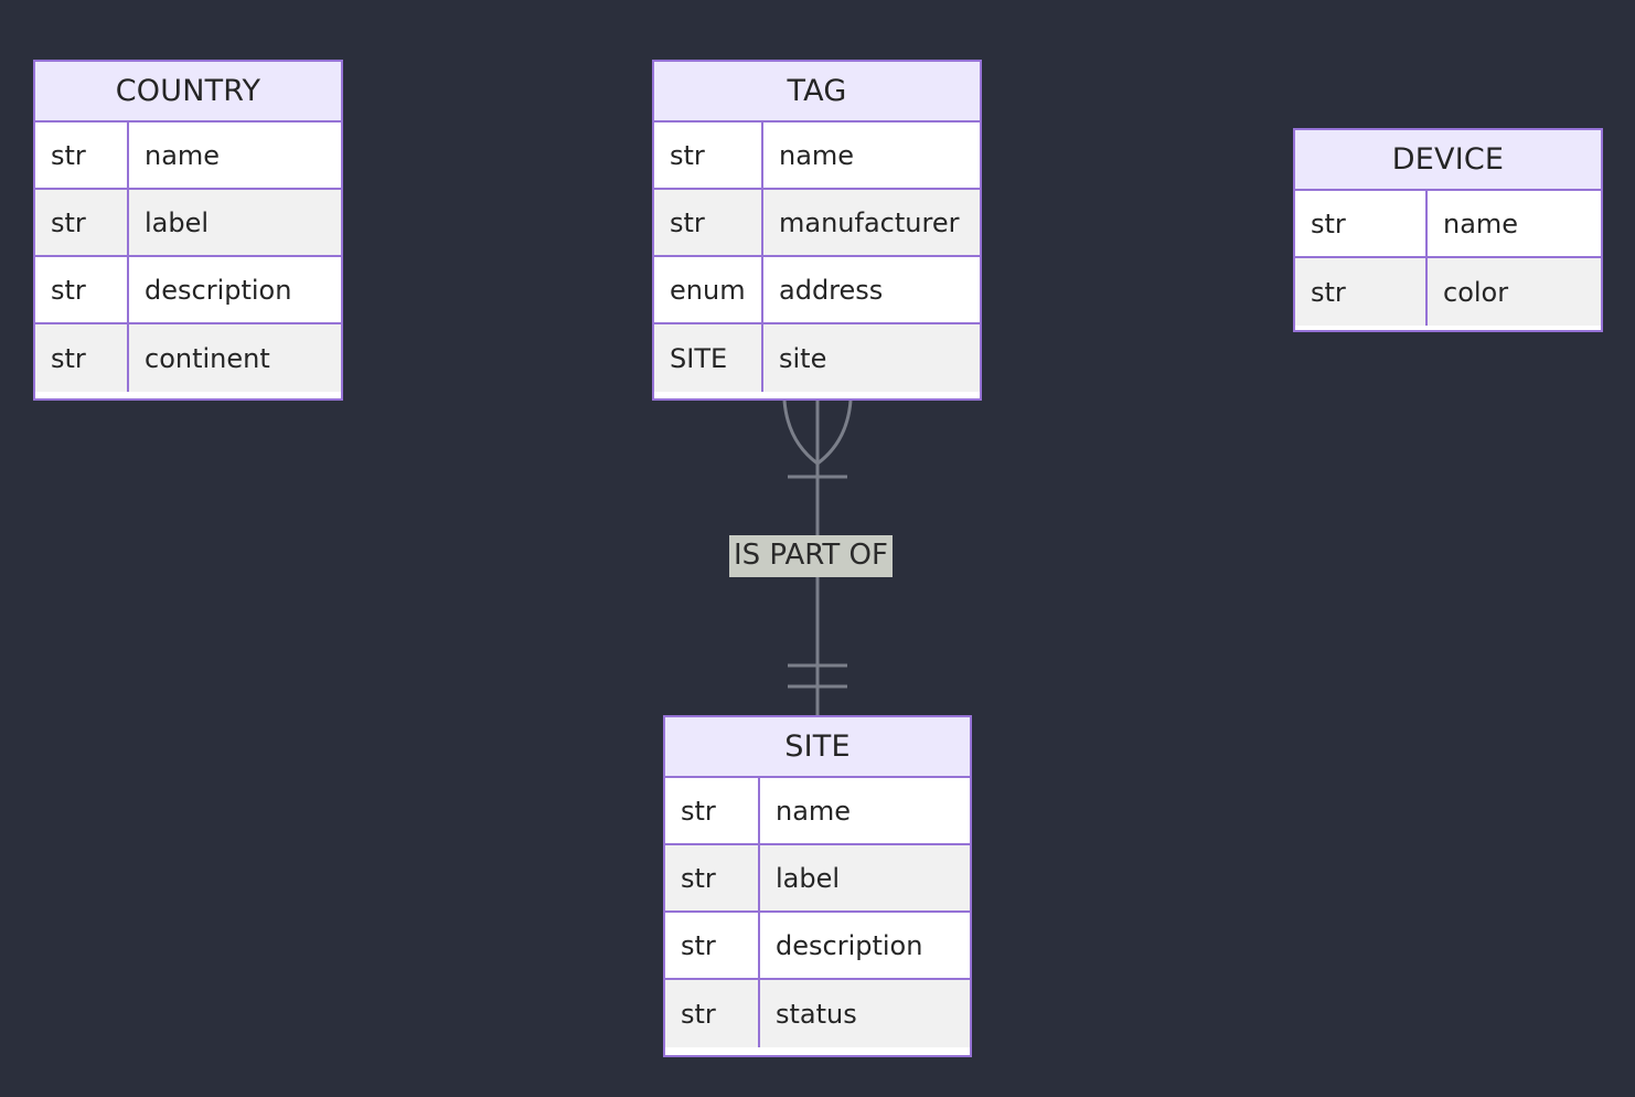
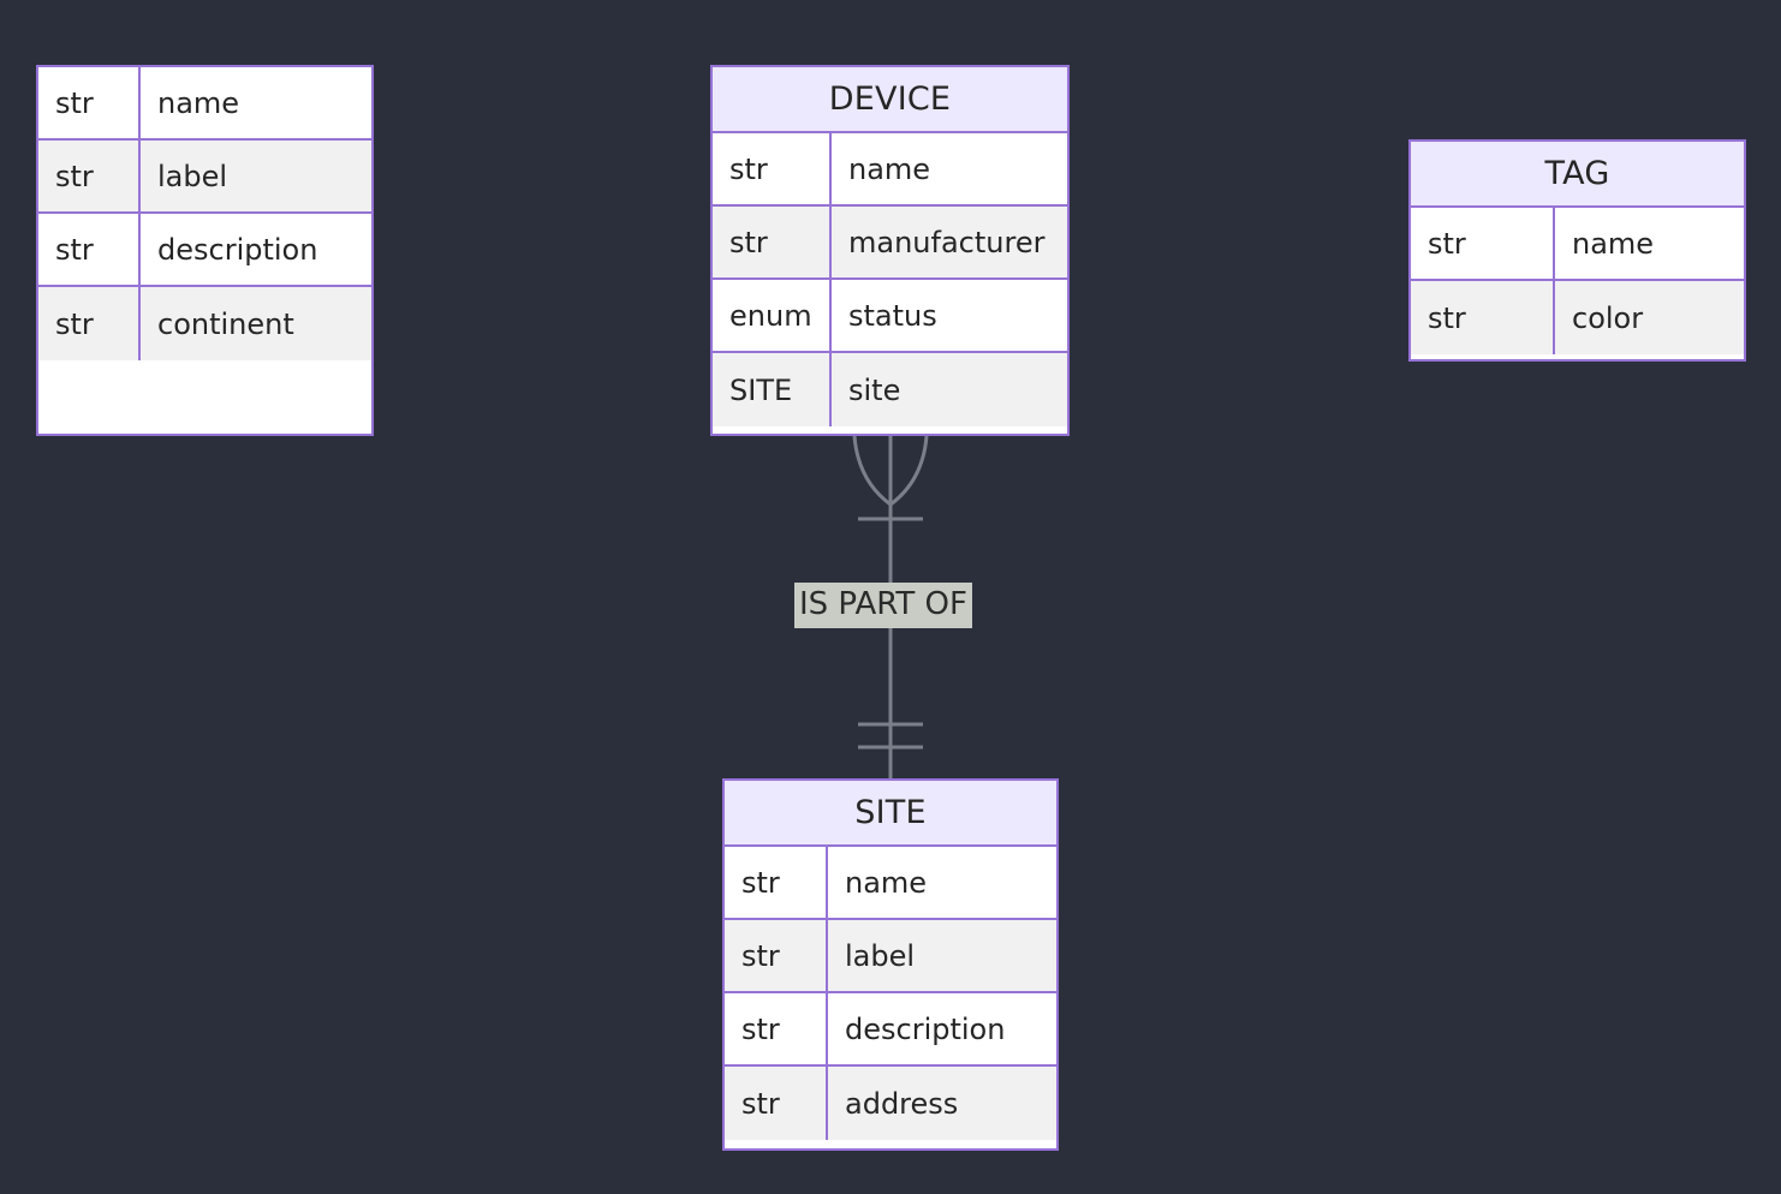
  IS PART OF
- COUNTRY
  str
  name
  str
  label
  str
  description
  str
  continent
- TAG
+ DEVICE
  str
  name
  str
  manufacturer
  enum
- address
+ status
  SITE
  site
- DEVICE
+ TAG
  str
  name
  str
  color
  SITE
  str
  name
  str
  label
  str
  description
  str
- status
+ address
